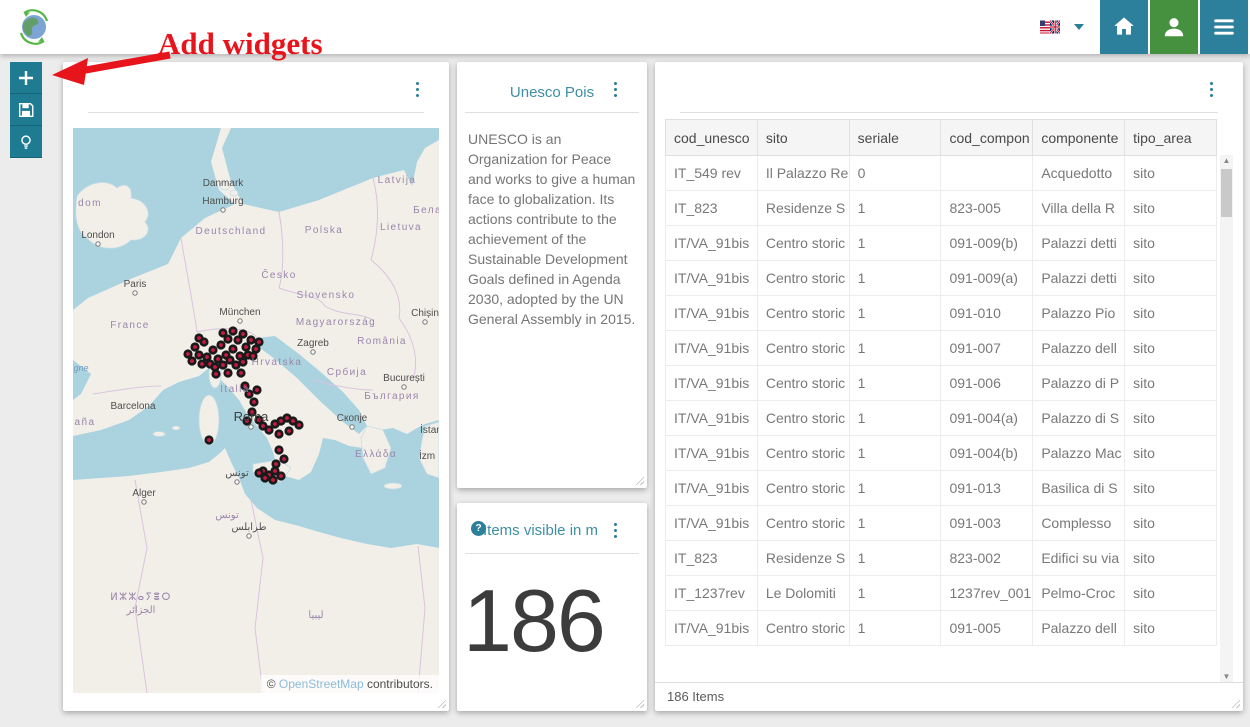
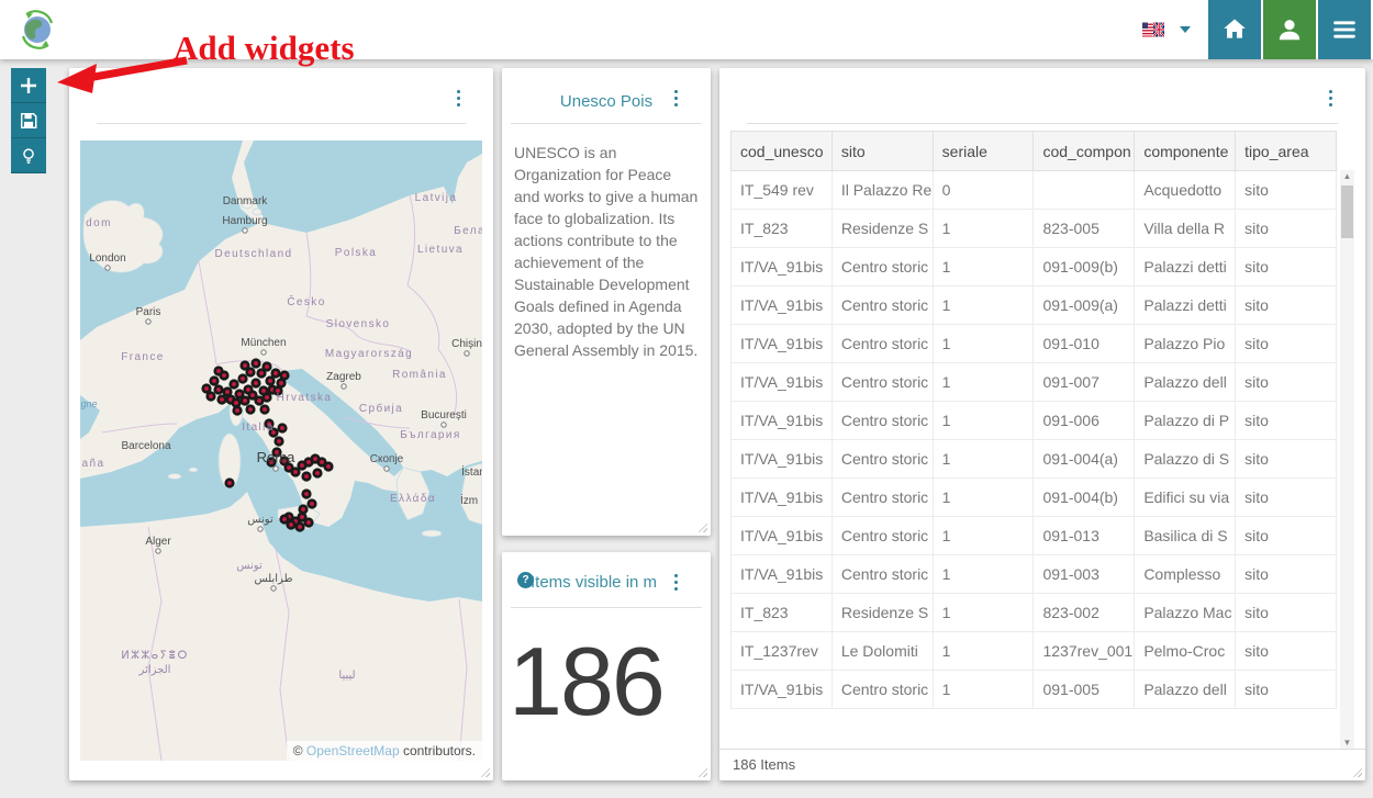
  Add widgets
  dom
  Danmark
  Latvija
  Lietuva
  Hamburg
  London
  Deutschland
  Polska
  Бела
  Paris
  Česko
  Slovensko
  München
  Magyarország
  Chișin
  France
  Zagreb
  România
  Hrvatska
  Србија
  București
  България
  Barcelona
  aña
  Italia
  Roma
  Скопје
  İsta
  Ελλάδα
  İzm
  تونس
  Alger
  تونس
  طرابلس
  gne
  ⵍⵣⵣⴰⵢⴻⵔ
  الجزائر
  ليبيا
  © OpenStreetMap contributors.
  Unesco Pois
  UNESCO is an Organization for Peace and works to give a human face to globalization. Its actions contribute to the achievement of the Sustainable Development Goals defined in Agenda 2030, adopted by the UN General Assembly in 2015.
  ?
  tems visible in m
  186
  cod_unesco	sito	seriale	cod_compon	componente	tipo_area
  IT_549 rev	Il Palazzo Re	0		Acquedotto	sito
  IT_823	Residenze S	1	823-005	Villa della R	sito
  IT/VA_91bis	Centro storic	1	091-009(b)	Palazzi detti	sito
  IT/VA_91bis	Centro storic	1	091-009(a)	Palazzi detti	sito
  IT/VA_91bis	Centro storic	1	091-010	Palazzo Pio	sito
  IT/VA_91bis	Centro storic	1	091-007	Palazzo dell	sito
  IT/VA_91bis	Centro storic	1	091-006	Palazzo di P	sito
  IT/VA_91bis	Centro storic	1	091-004(a)	Palazzo di S	sito
- IT/VA_91bis	Centro storic	1	091-004(b)	Palazzo Mac	sito
+ IT/VA_91bis	Centro storic	1	091-004(b)	Edifici su via	sito
  IT/VA_91bis	Centro storic	1	091-013	Basilica di S	sito
  IT/VA_91bis	Centro storic	1	091-003	Complesso	sito
- IT_823	Residenze S	1	823-002	Edifici su via	sito
+ IT_823	Residenze S	1	823-002	Palazzo Mac	sito
  IT_1237rev	Le Dolomiti	1	1237rev_001	Pelmo-Croc	sito
  IT/VA_91bis	Centro storic	1	091-005	Palazzo dell	sito
  ▲
  ▼
  186 Items
